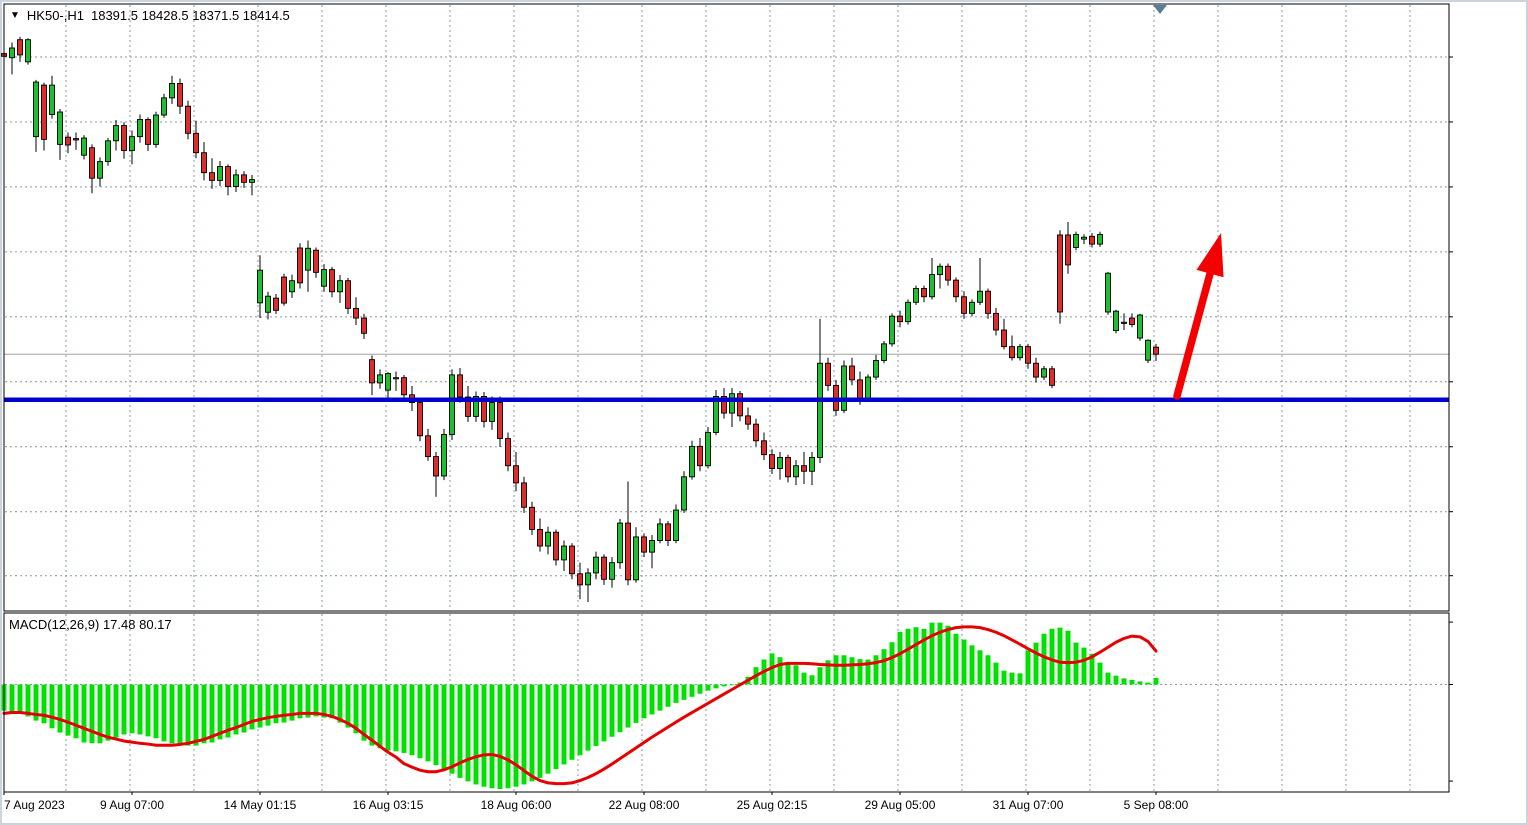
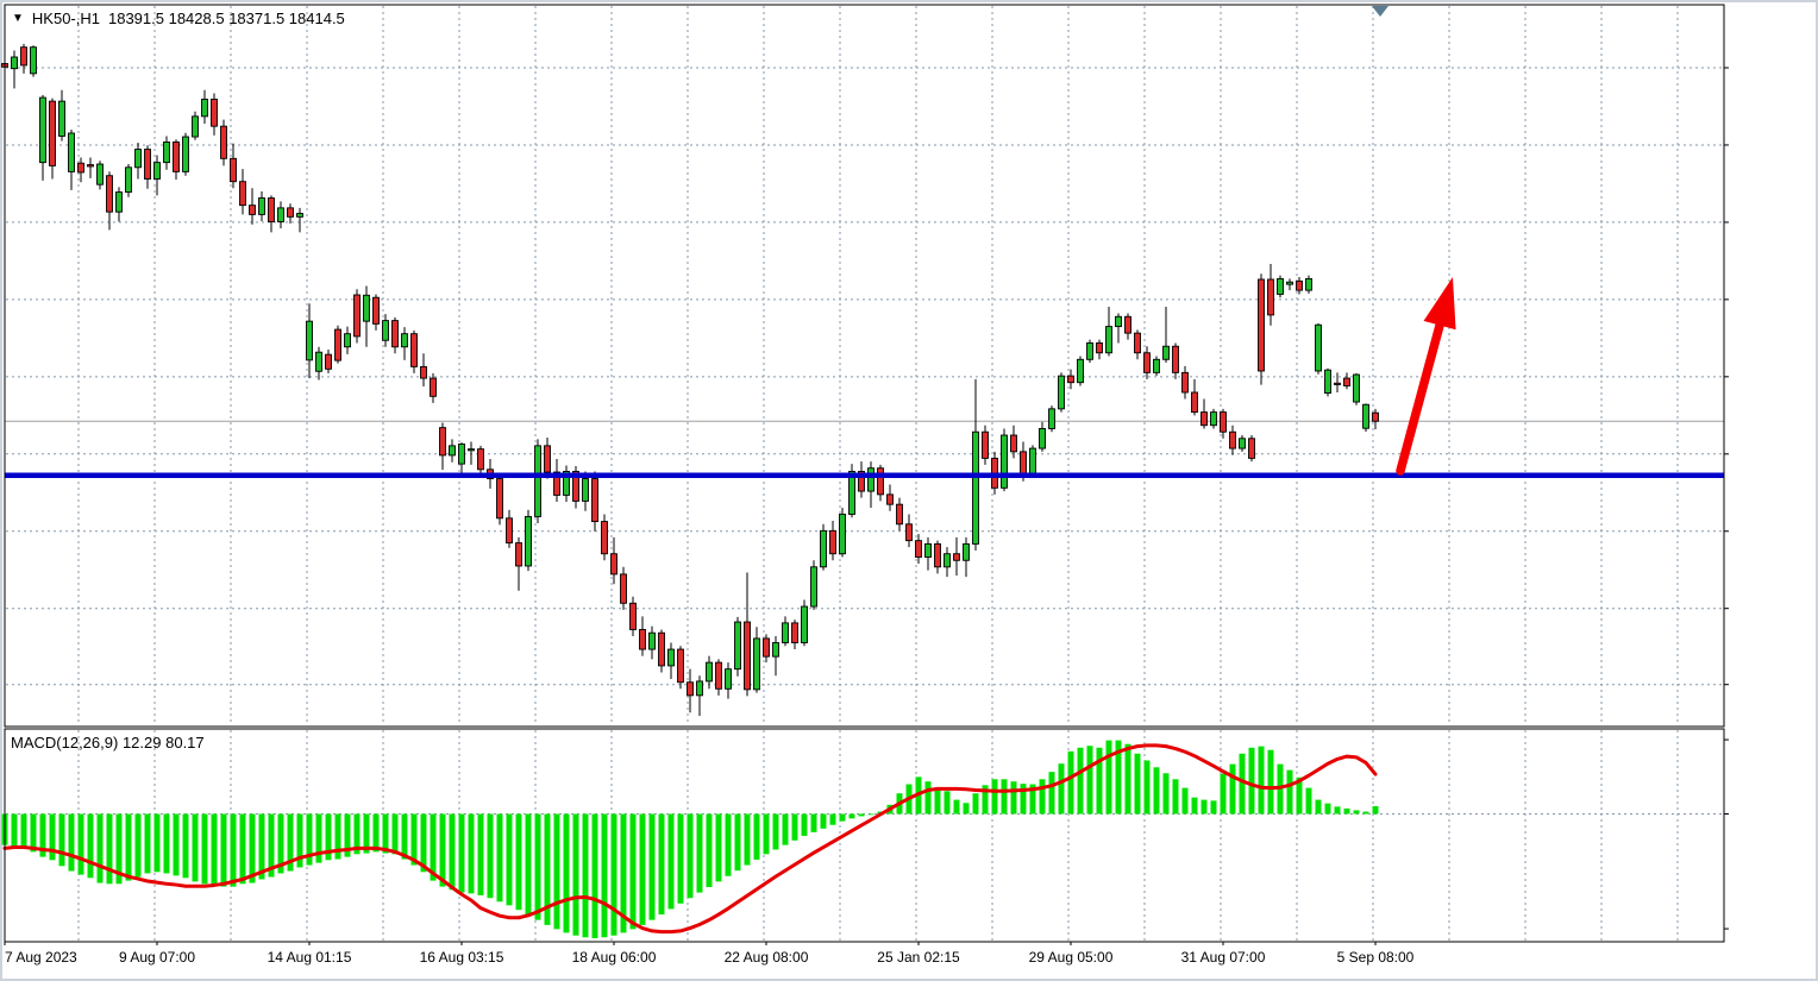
  ▼
  HK50-,H1
  18391.5 18428.5 18371.5 18414.5
- MACD(12,26,9) 17.48 80.17
+ MACD(12,26,9) 12.29 80.17
  7 Aug 2023
  9 Aug 07:00
- 14 May 01:15
+ 14 Aug 01:15
  16 Aug 03:15
  18 Aug 06:00
  22 Aug 08:00
- 25 Aug 02:15
+ 25 Jan 02:15
  29 Aug 05:00
  31 Aug 07:00
  5 Sep 08:00
